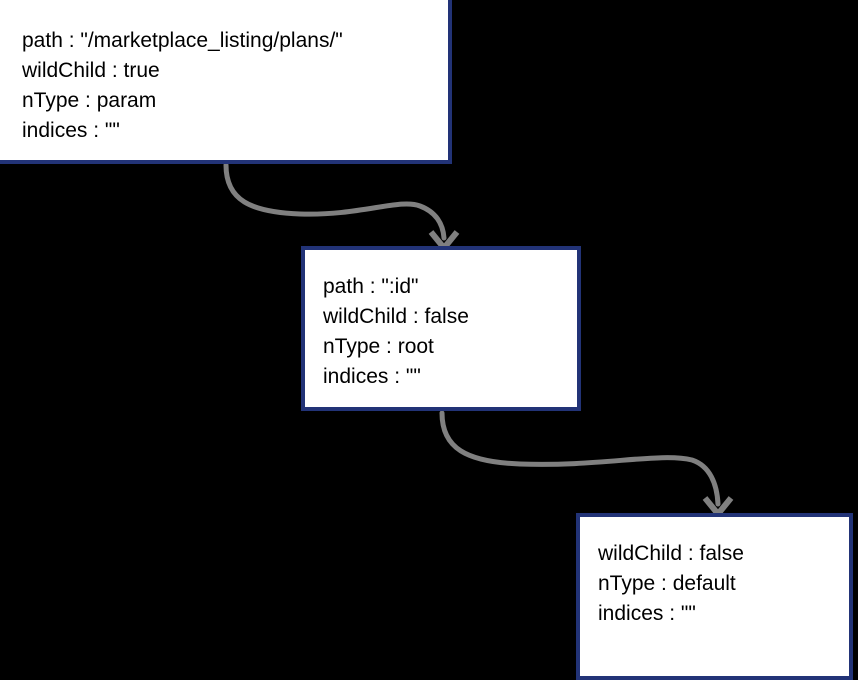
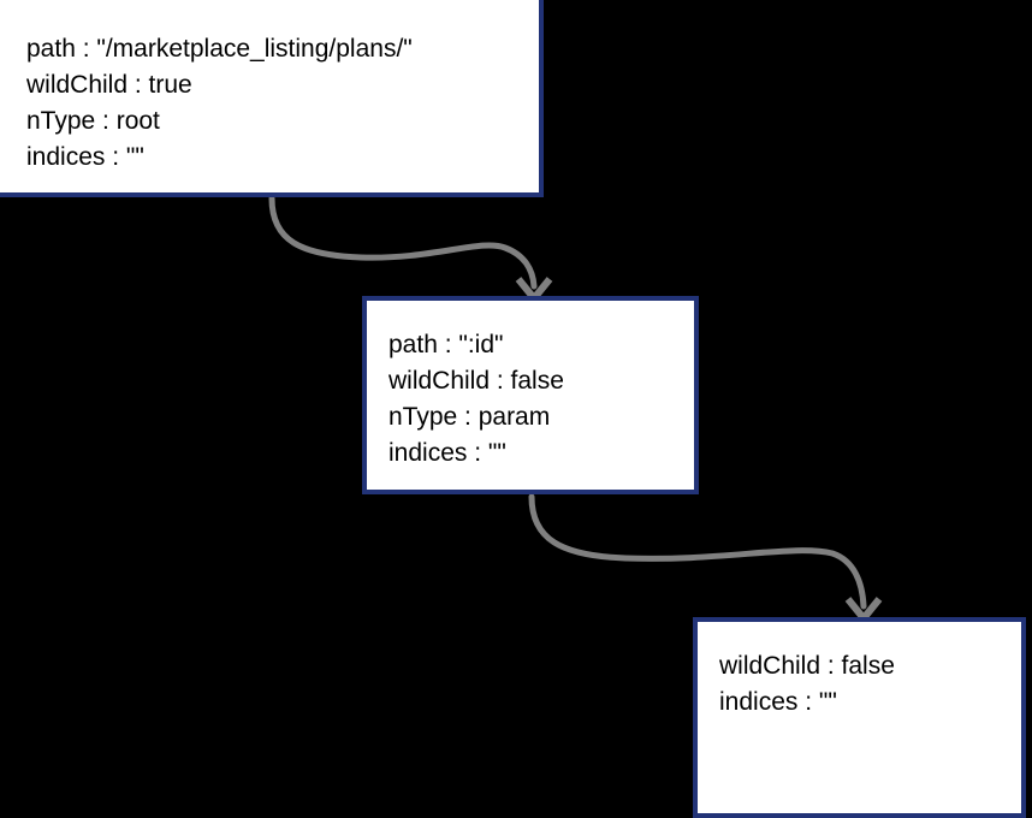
  path : "/marketplace_listing/plans/"
  wildChild : true
- nType : param
+ nType : root
  indices : ""
  path : ":id"
  wildChild : false
- nType : root
+ nType : param
  indices : ""
  wildChild : false
- nType : default
  indices : ""
